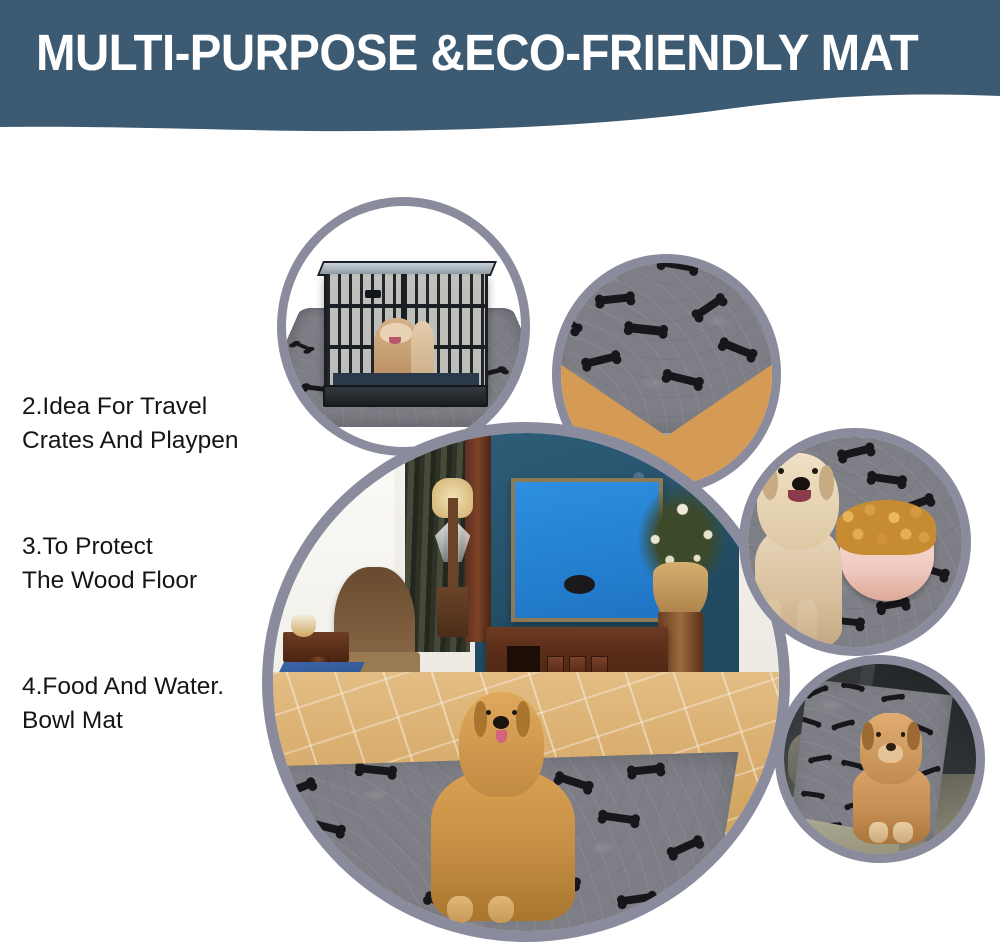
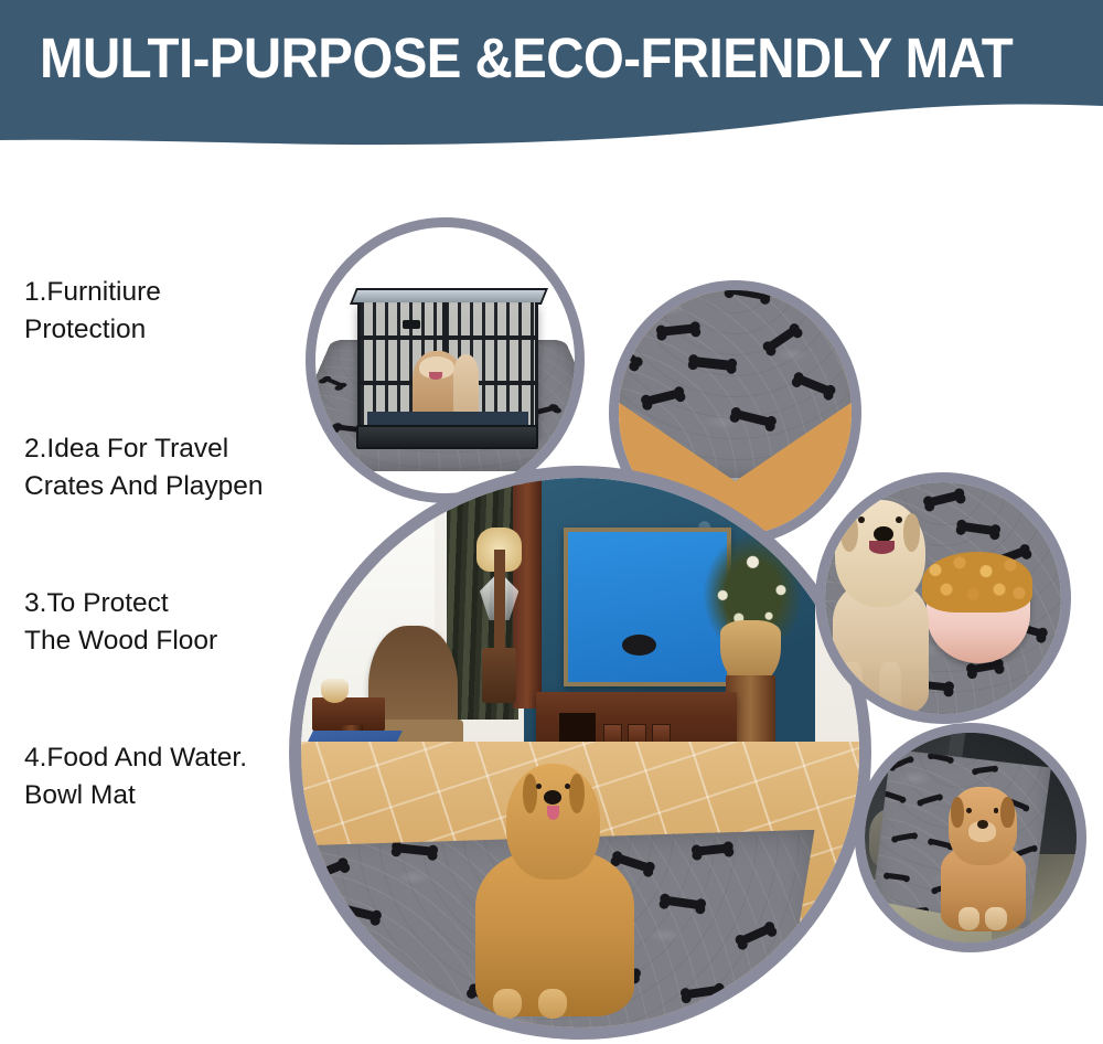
  MULTI-PURPOSE &ECO-FRIENDLY MAT
+ 1.Furnitiure
+ Protection
  2.Idea For Travel
  Crates And Playpen
  3.To Protect
  The Wood Floor
  4.Food And Water.
  Bowl Mat
